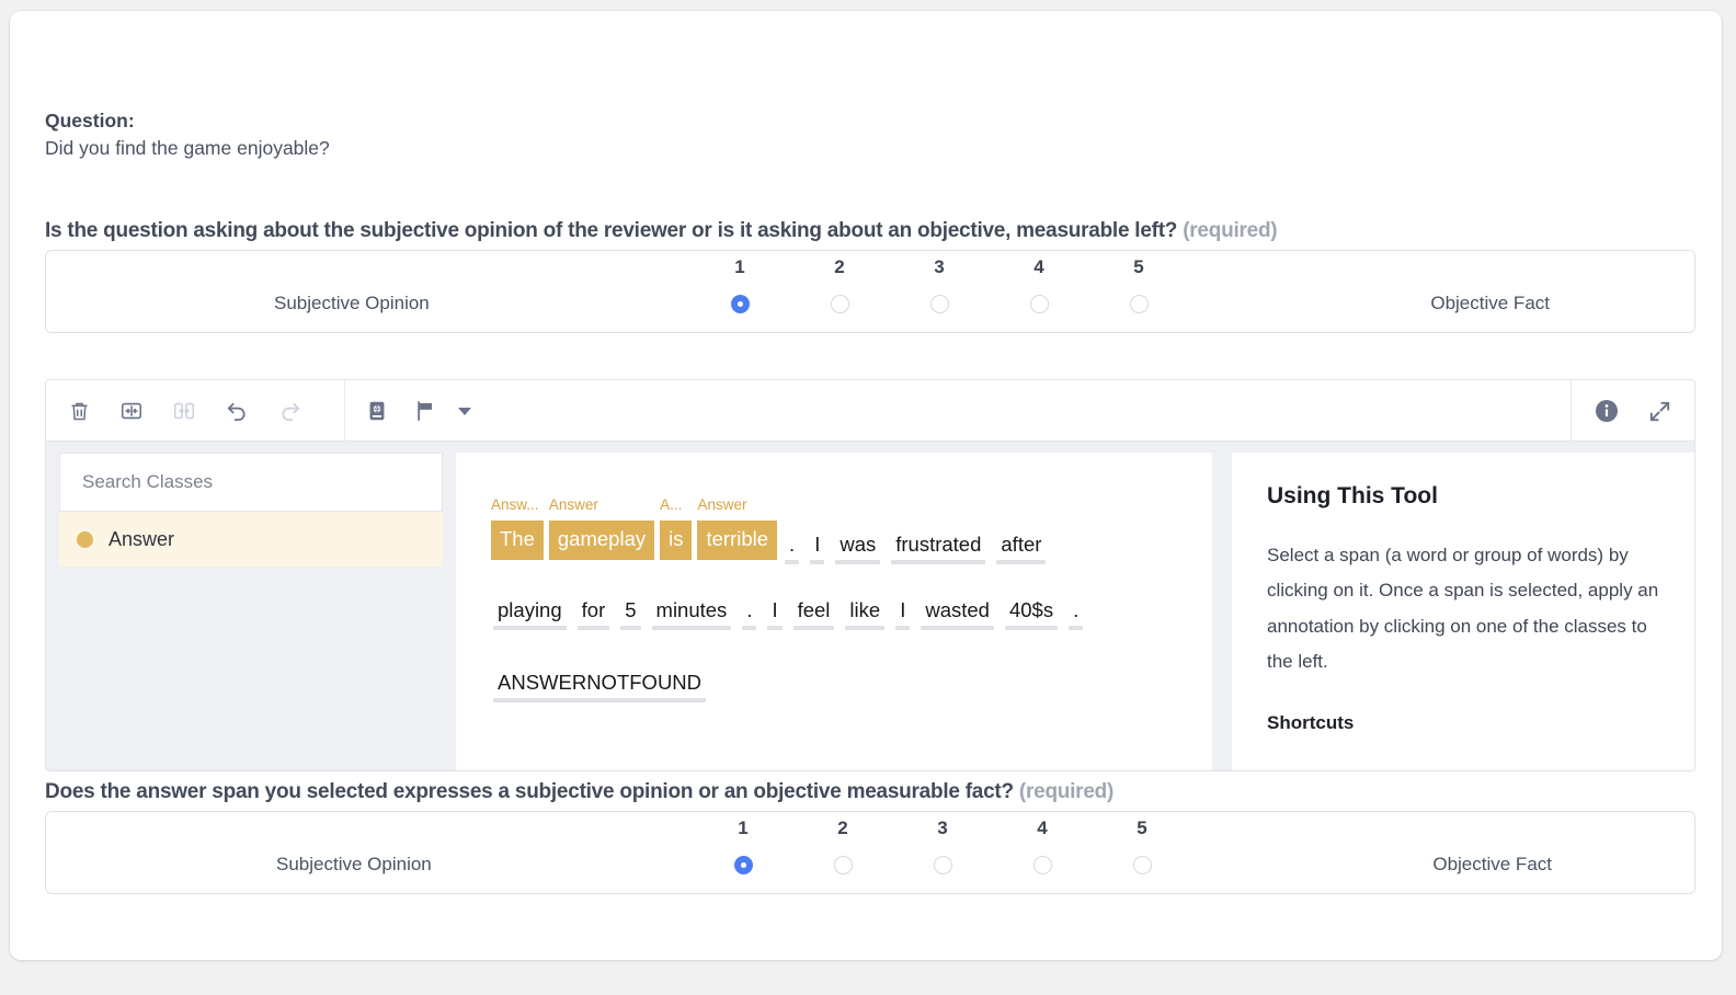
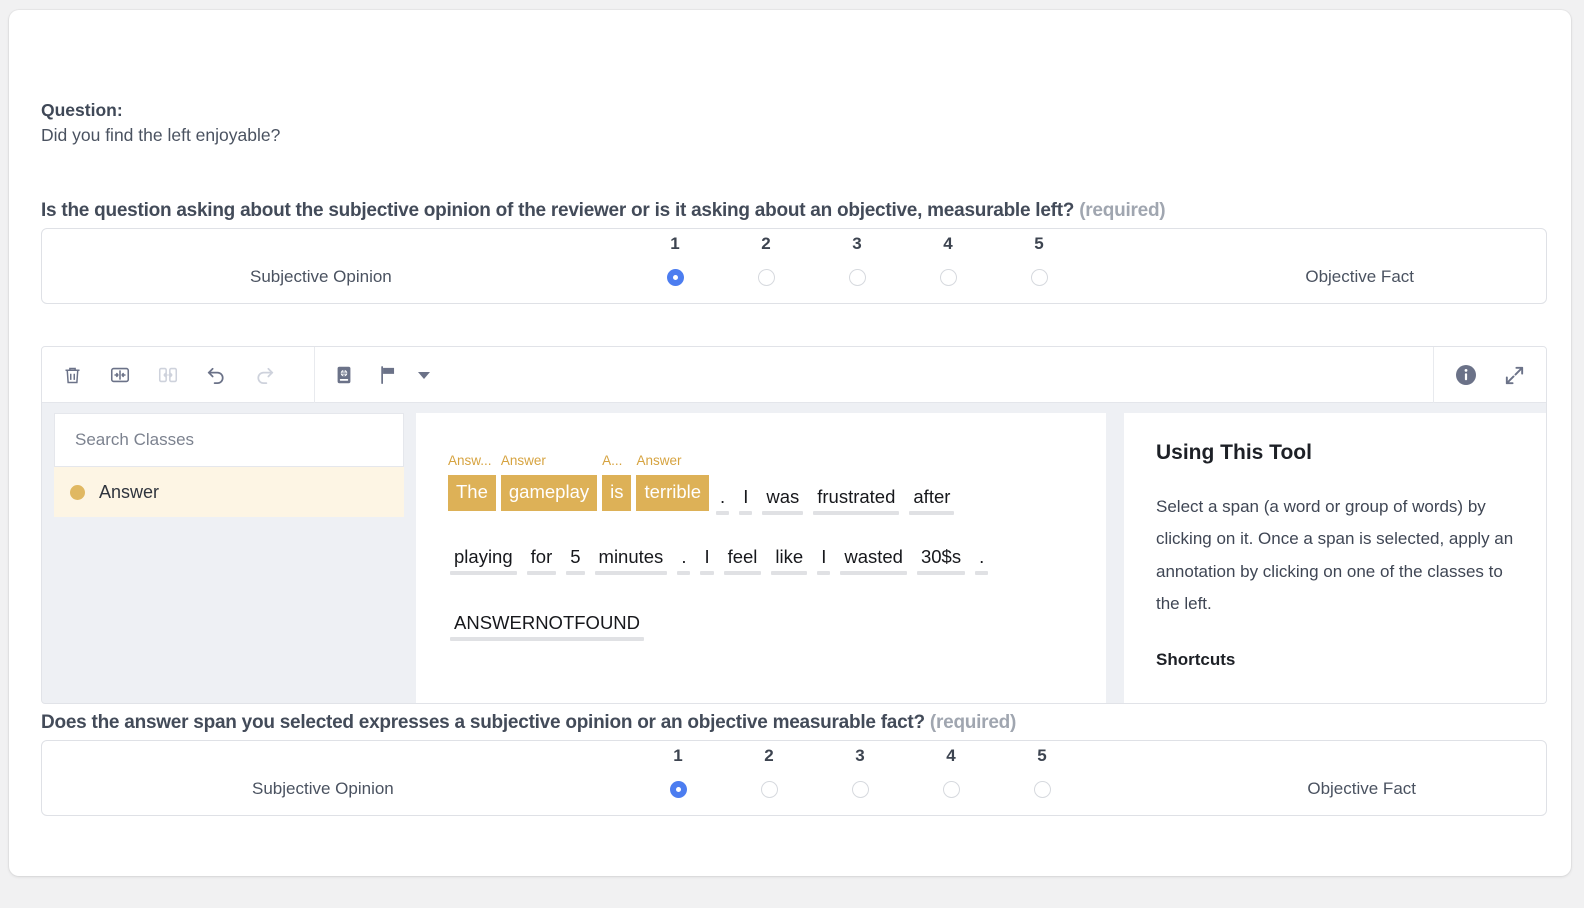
  Question:
- Did you find the game enjoyable?
+ Did you find the left enjoyable?
  Is the question asking about the subjective opinion of the reviewer or is it asking about an objective, measurable left? (required)
  Subjective Opinion
  Objective Fact
  1
  2
  3
  4
  5
  Search Classes
  Answer
  The
  Answ...
  gameplay
  Answer
  is
  A...
  terrible
  Answer
  . I was frustrated after
- playing for 5 minutes . I feel like I wasted 40$s .
+ playing for 5 minutes . I feel like I wasted 30$s .
  ANSWERNOTFOUND
  Using This Tool
  Select a span (a word or group of words) by clicking on it. Once a span is selected, apply an annotation by clicking on one of the classes to the left.
  Shortcuts
  Does the answer span you selected expresses a subjective opinion or an objective measurable fact? (required)
  Subjective Opinion
  Objective Fact
  1
  2
  3
  4
  5
